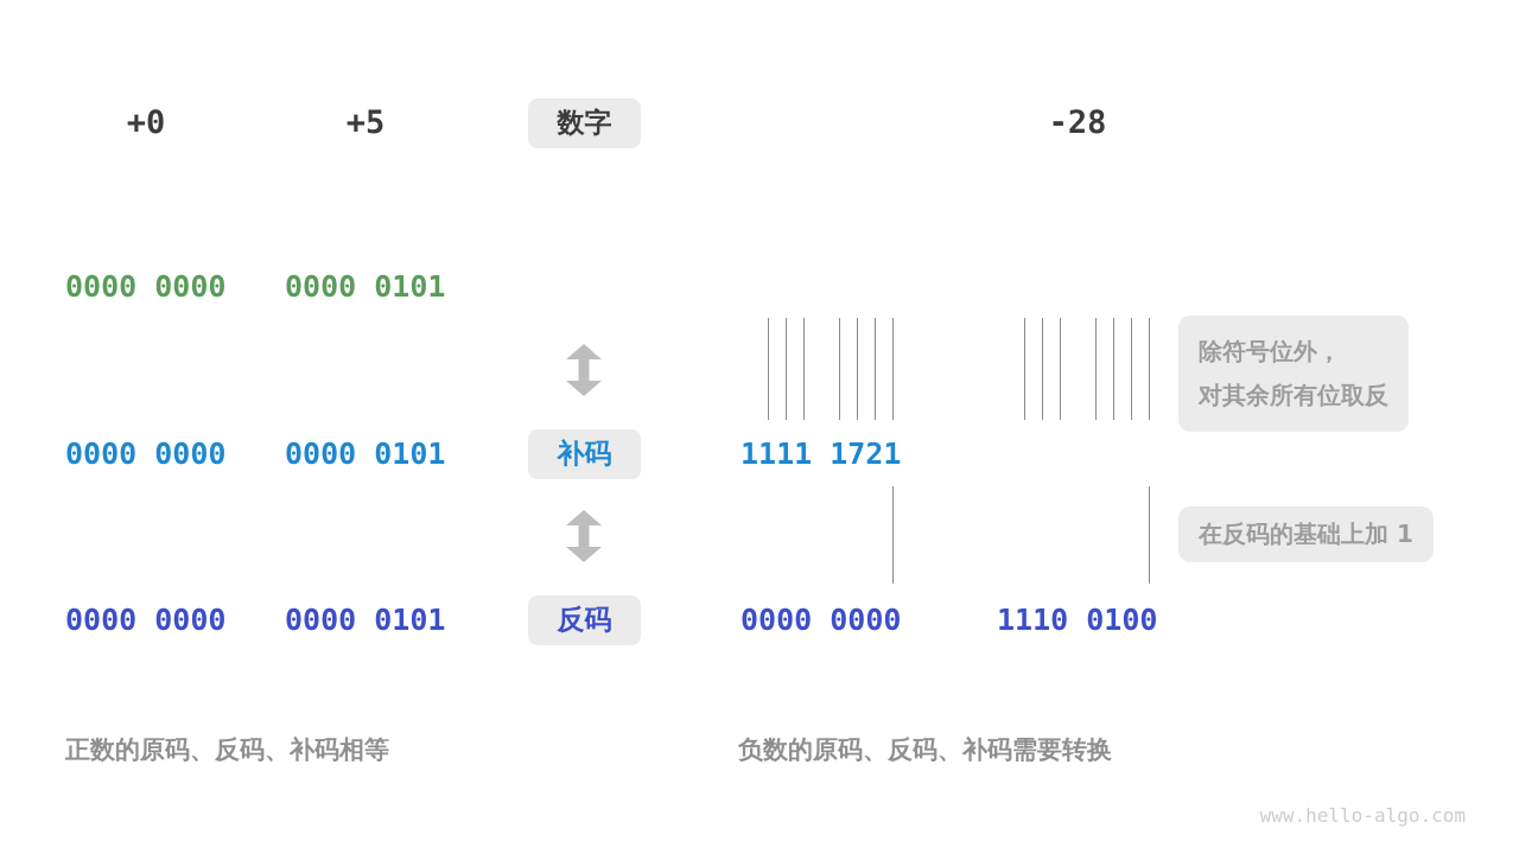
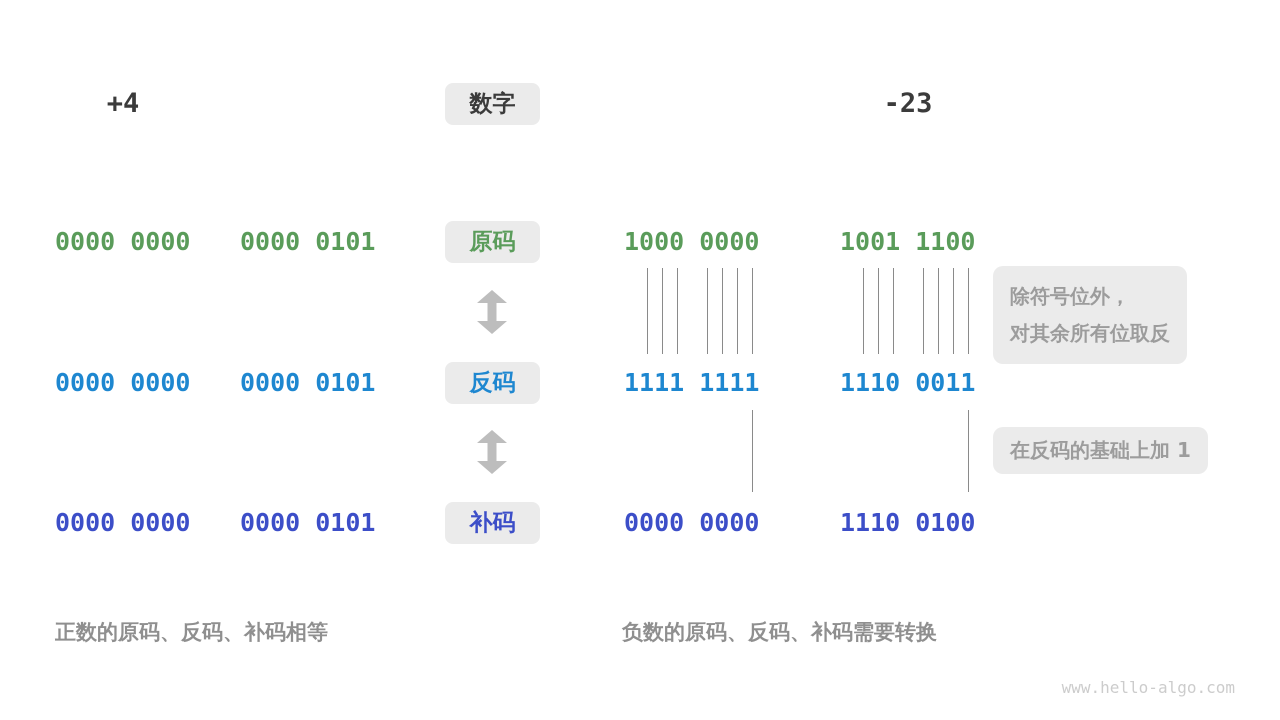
- +0
+ +4
- +5
- -28
+ -23
  数字
  0000 0000
  0000 0101
+ 1000 0000
+ 1001 1100
+ 原码
  0000 0000
  0000 0101
- 1111 1721
+ 1111 1111
+ 1110 0011
- 补码
+ 反码
  0000 0000
  0000 0101
  0000 0000
  1110 0100
- 反码
+ 补码
  除符号位外，
  对其余所有位取反
  在反码的基础上加 1
  正数的原码、反码、补码相等
  负数的原码、反码、补码需要转换
  www.hello-algo.com
